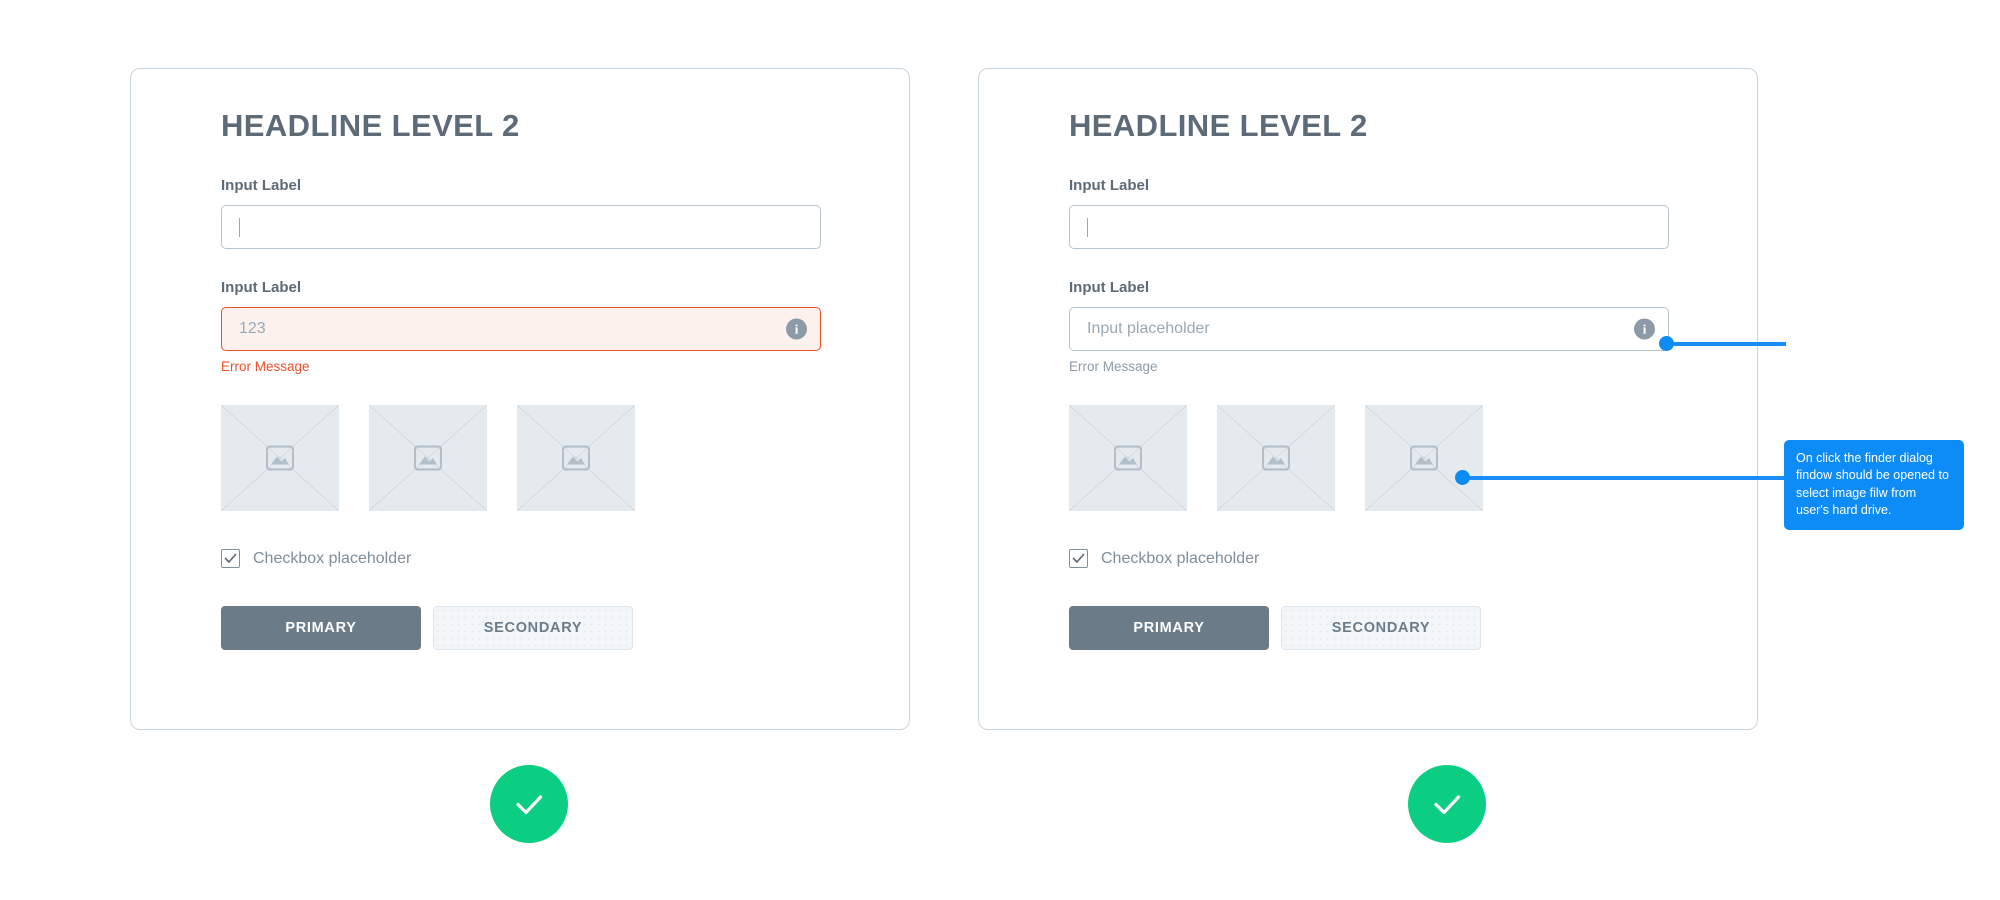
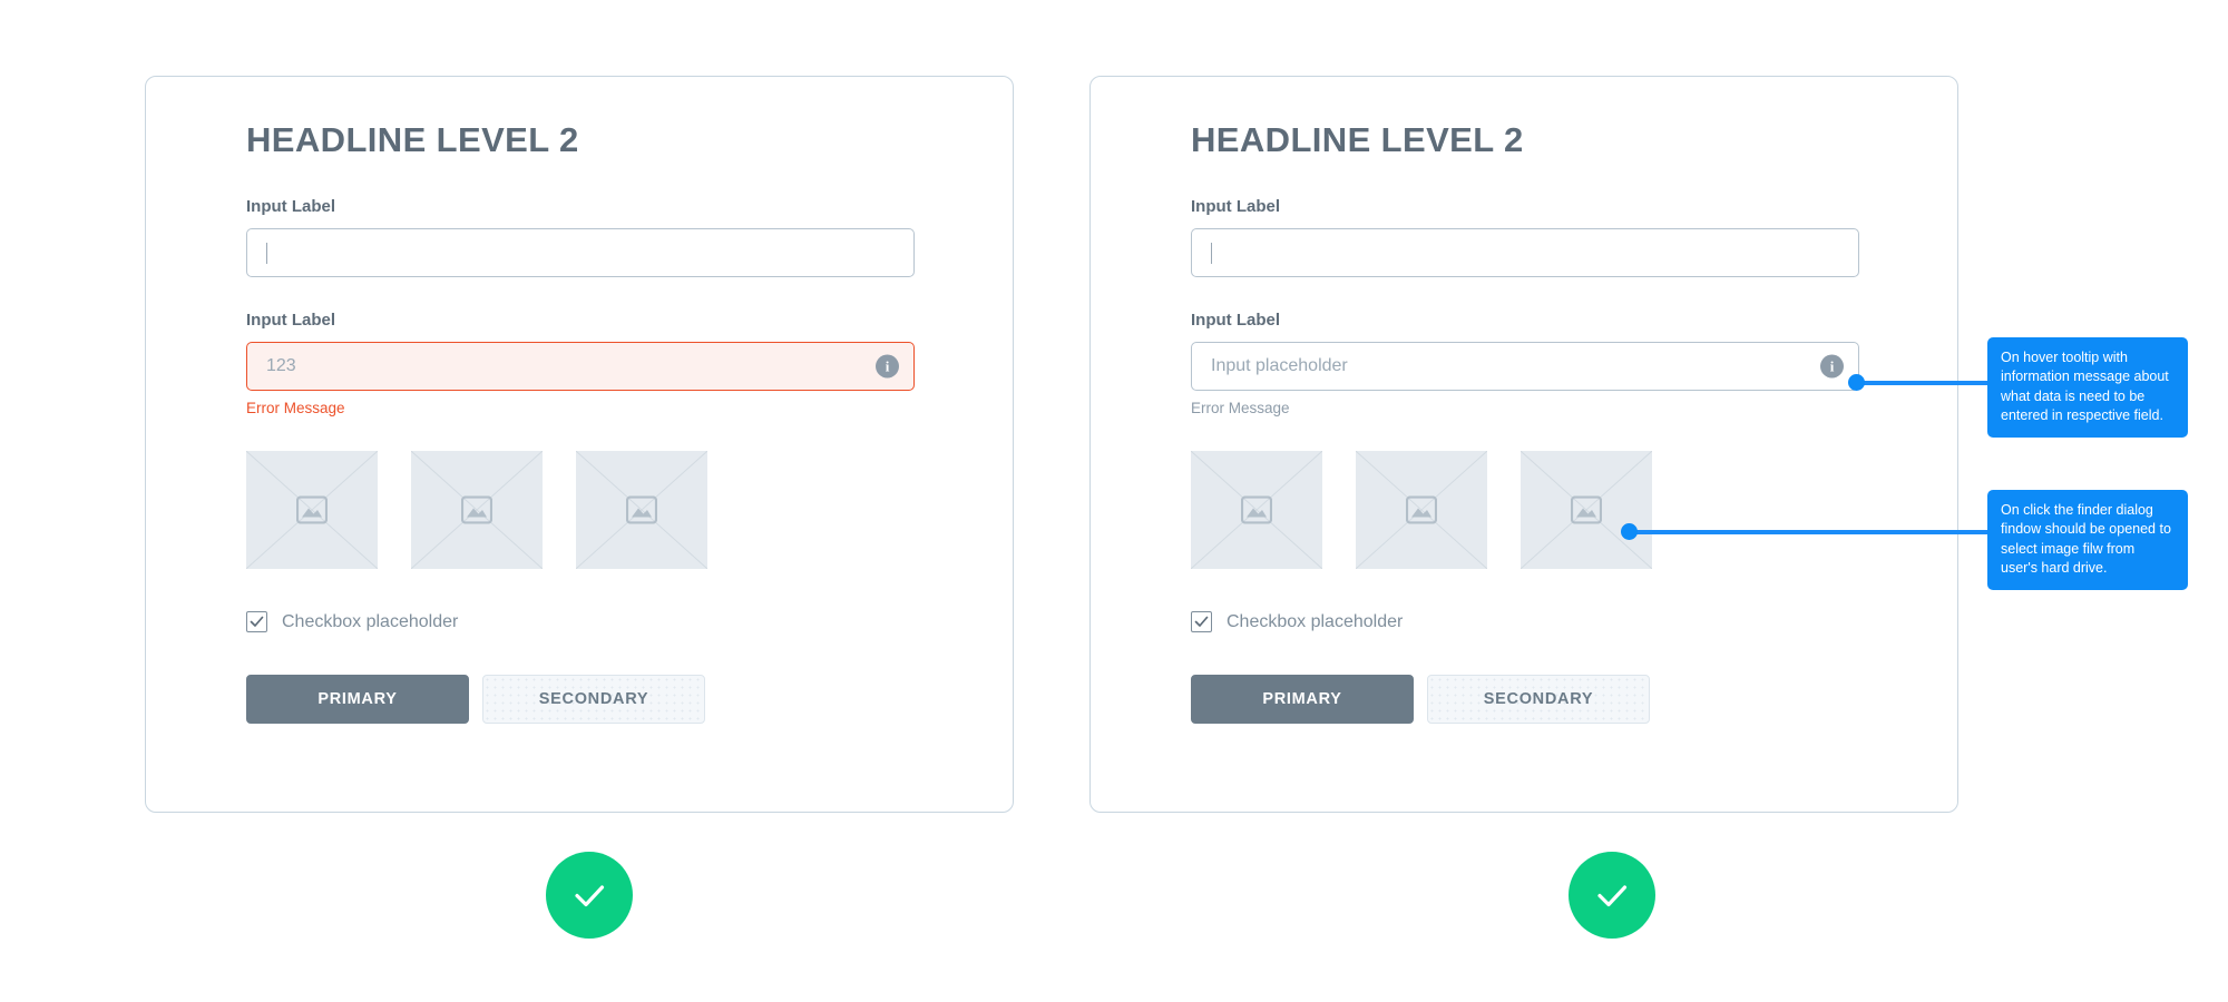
  HEADLINE LEVEL 2
  Input Label
  Input Label
  123
  i
  Error Message
  Checkbox placeholder
  PRIMARY
  SECONDARY
  HEADLINE LEVEL 2
  Input Label
  Input Label
  Input placeholder
  i
  Error Message
  Checkbox placeholder
  PRIMARY
  SECONDARY
+ On hover tooltip with information message about what data is need to be entered in respective field.
  On click the finder dialog findow should be opened to select image filw from user's hard drive.
